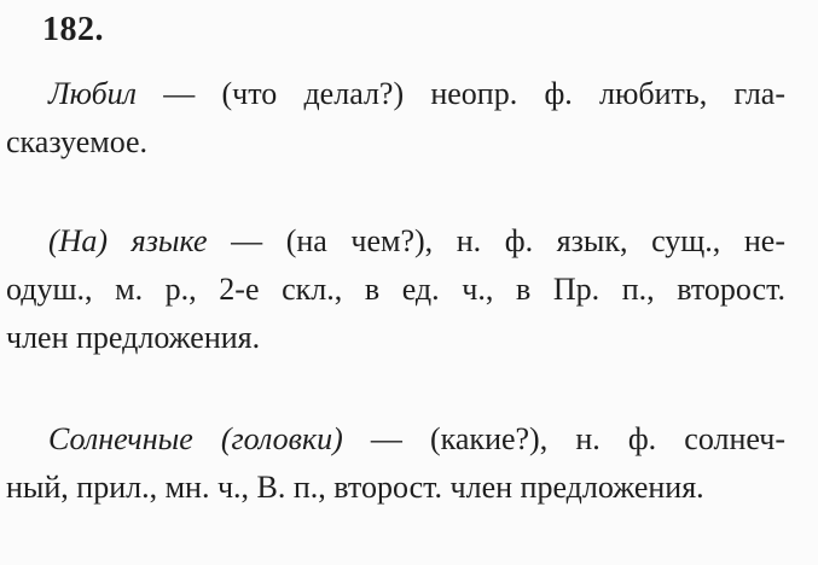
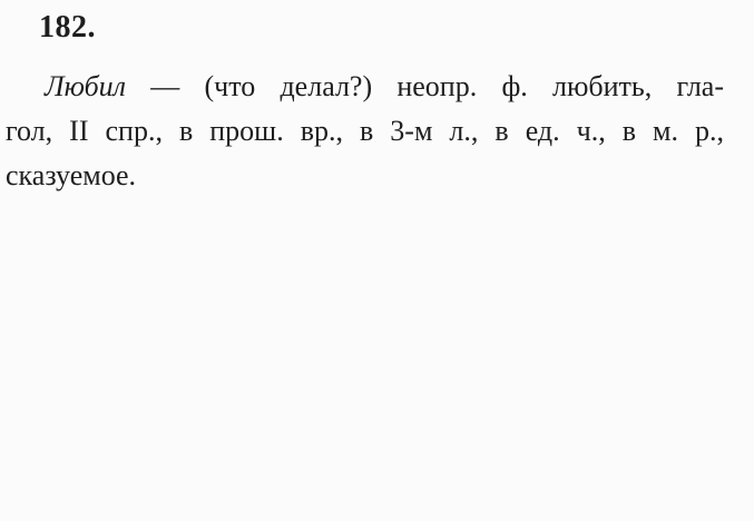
  182.
  Любил — (что делал?) неопр. ф. любить, гла-
+ гол, II спр., в прош. вр., в 3-м л., в ед. ч., в м. р.,
  сказуемое.
- (На) языке — (на чем?), н. ф. язык, сущ., не-
- одуш., м. р., 2-е скл., в ед. ч., в Пр. п., второст.
- член предложения.
- Солнечные (головки) — (какие?), н. ф. солнеч-
- ный, прил., мн. ч., В. п., второст. член предложения.
